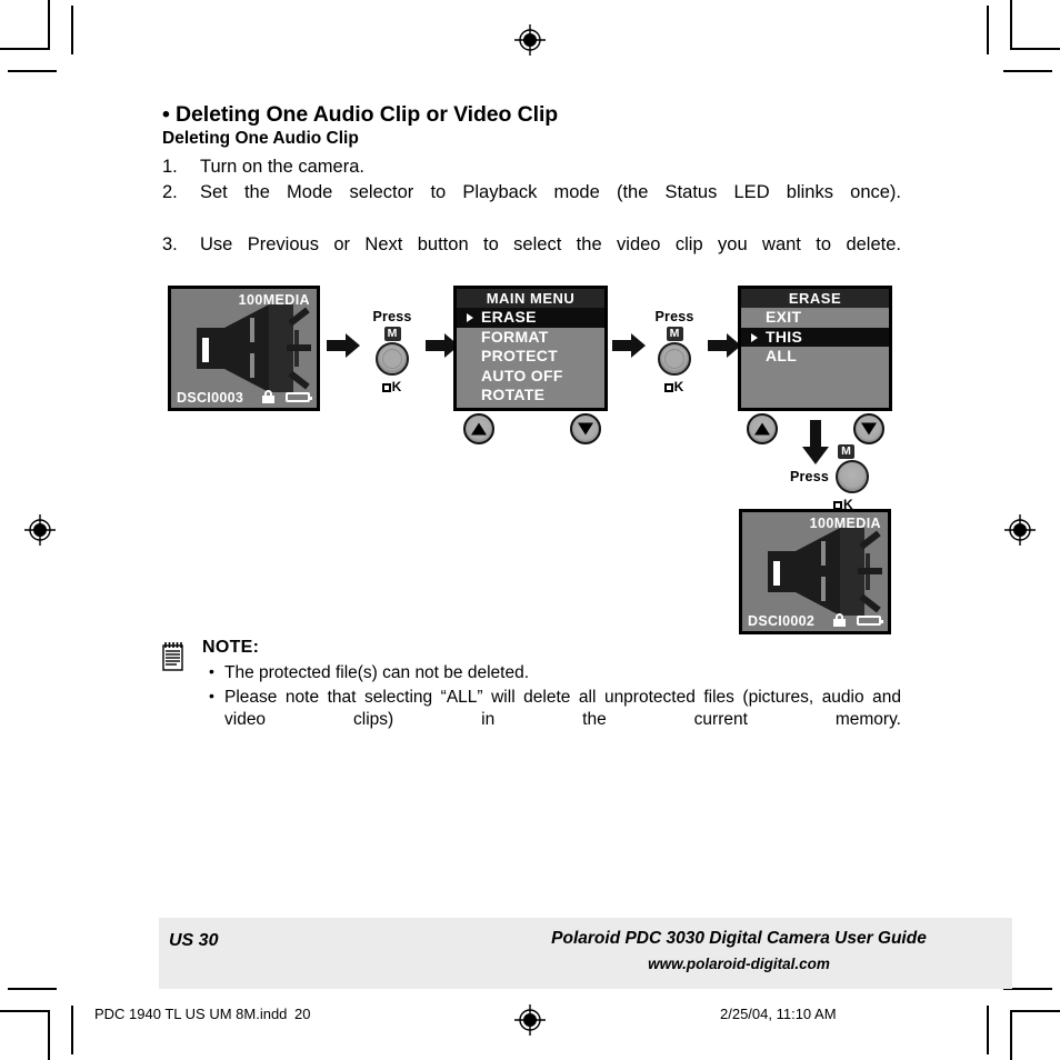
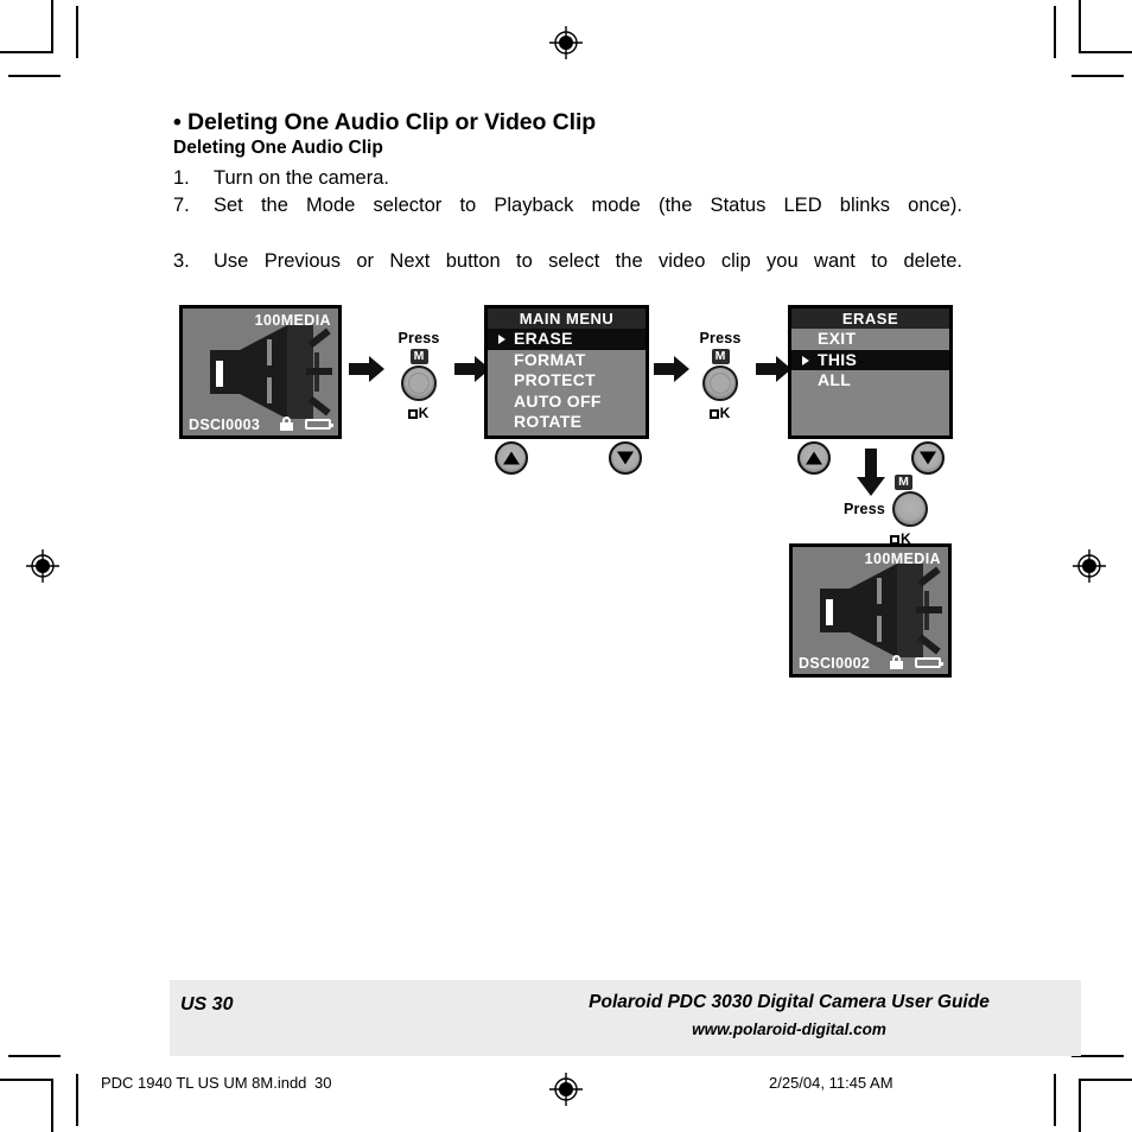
  • Deleting One Audio Clip or Video Clip
  Deleting One Audio Clip
  1.
  Turn on the camera.
- 2.
+ 7.
  Set the Mode selector to Playback mode (the Status LED blinks once).
  3.
  Use Previous or Next button to select the video clip you want to delete.
  100MEDIA
  DSCI0003
  Press
  M
  K
  MAIN MENU
  ERASE
  FORMAT
  PROTECT
  AUTO OFF
  ROTATE
  Press
  M
  K
  ERASE
  EXIT
  THIS
  ALL
  M
  Press
  K
  100MEDIA
  DSCI0002
- NOTE:
- The protected file(s) can not be deleted.
- Please note that selecting “ALL” will delete all unprotected files (pictures, audio and video clips) in the current memory.
  US 30
  Polaroid PDC 3030 Digital Camera User Guide
  www.polaroid-digital.com
  PDC 1940 TL US UM 8M.indd
- 20
+ 30
- 2/25/04, 11:10 AM
+ 2/25/04, 11:45 AM
